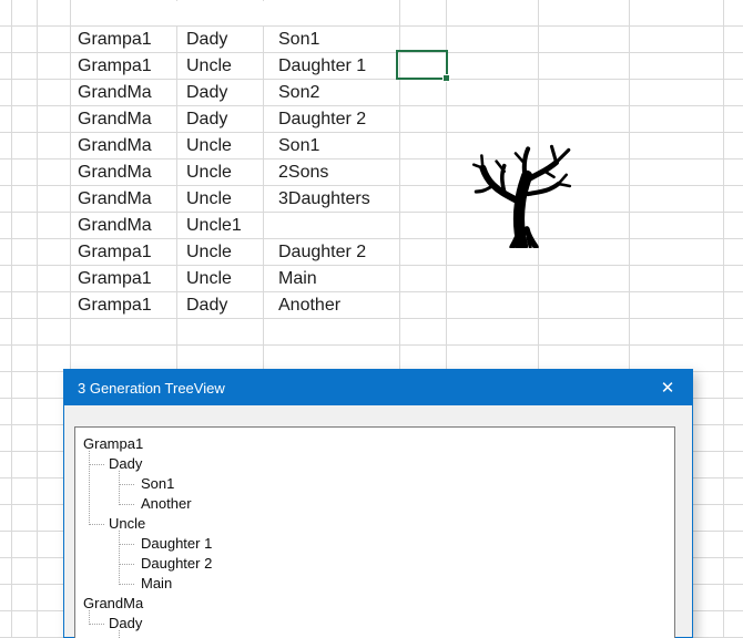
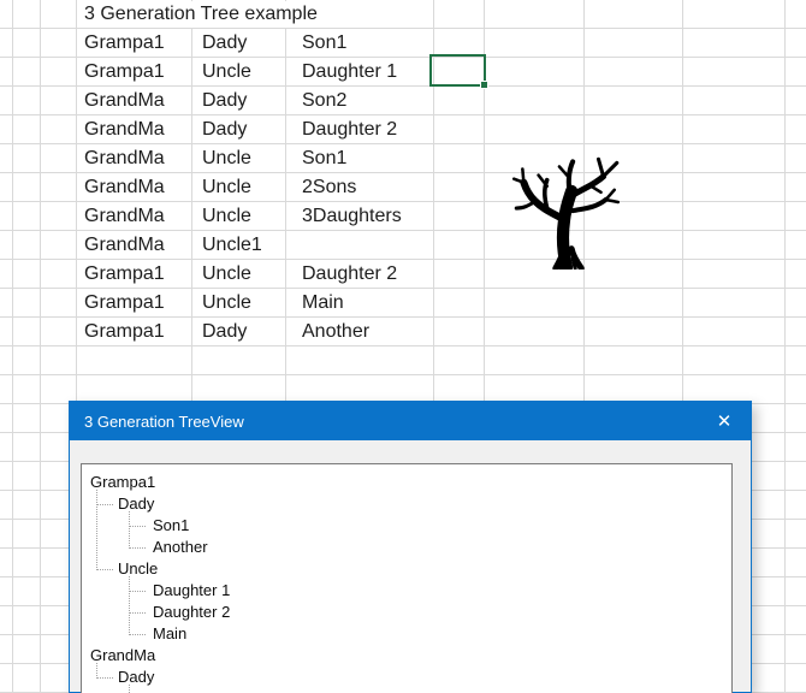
+ 3 Generation Tree example
  Grampa1
  Dady
  Son1
  Grampa1
  Uncle
  Daughter 1
  GrandMa
  Dady
  Son2
  GrandMa
  Dady
  Daughter 2
  GrandMa
  Uncle
  Son1
  GrandMa
  Uncle
  2Sons
  GrandMa
  Uncle
  3Daughters
  GrandMa
  Uncle1
  Grampa1
  Uncle
  Daughter 2
  Grampa1
  Uncle
  Main
  Grampa1
  Dady
  Another
  3 Generation TreeView
  ✕
  Grampa1
  Dady
  Son1
  Another
  Uncle
  Daughter 1
  Daughter 2
  Main
  GrandMa
  Dady
